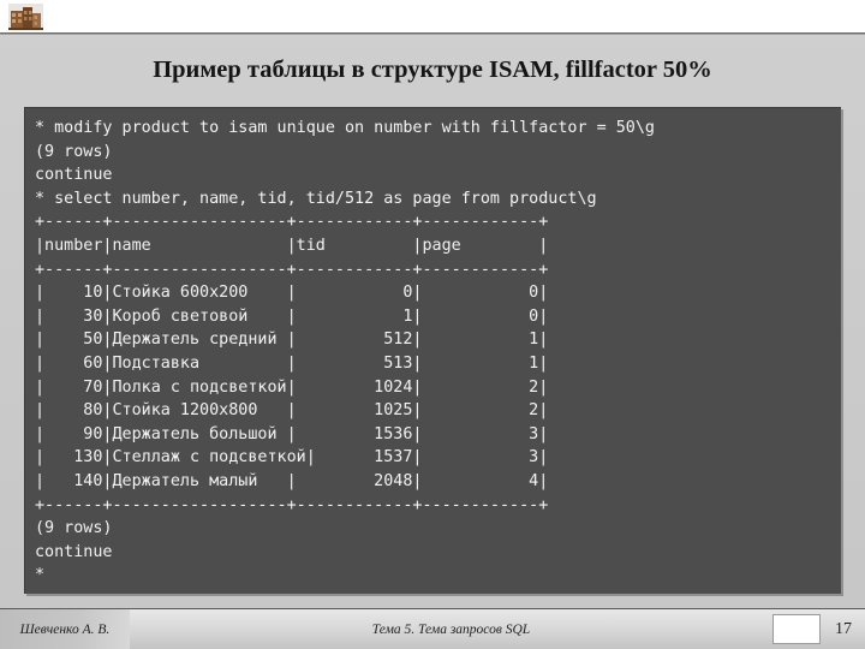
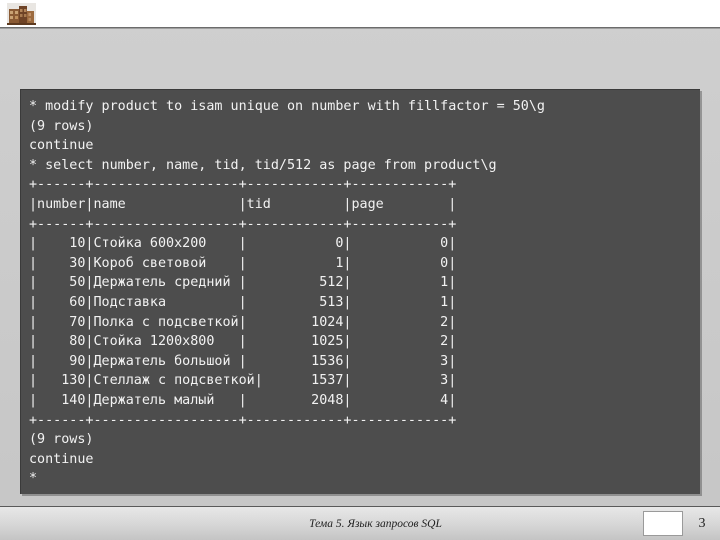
- Пример таблицы в структуре ISAM, fillfactor 50%
  * modify product to isam unique on number with fillfactor = 50\g
  (9 rows)
  continue
  * select number, name, tid, tid/512 as page from product\g
  +------+------------------+------------+------------+
  |number|name |tid |page |
  +------+------------------+------------+------------+
  | 10|Стойка 600x200 | 0| 0|
  | 30|Короб световой | 1| 0|
  | 50|Держатель средний | 512| 1|
  | 60|Подставка | 513| 1|
  | 70|Полка с подсветкой| 1024| 2|
  | 80|Стойка 1200x800 | 1025| 2|
  | 90|Держатель большой | 1536| 3|
  | 130|Стеллаж с подсветкой| 1537| 3|
  | 140|Держатель малый | 2048| 4|
  +------+------------------+------------+------------+
  (9 rows)
  continue
  *
- Шевченко А. В.
- Тема 5. Тема запросов SQL
+ Тема 5. Язык запросов SQL
- 17
+ 3
